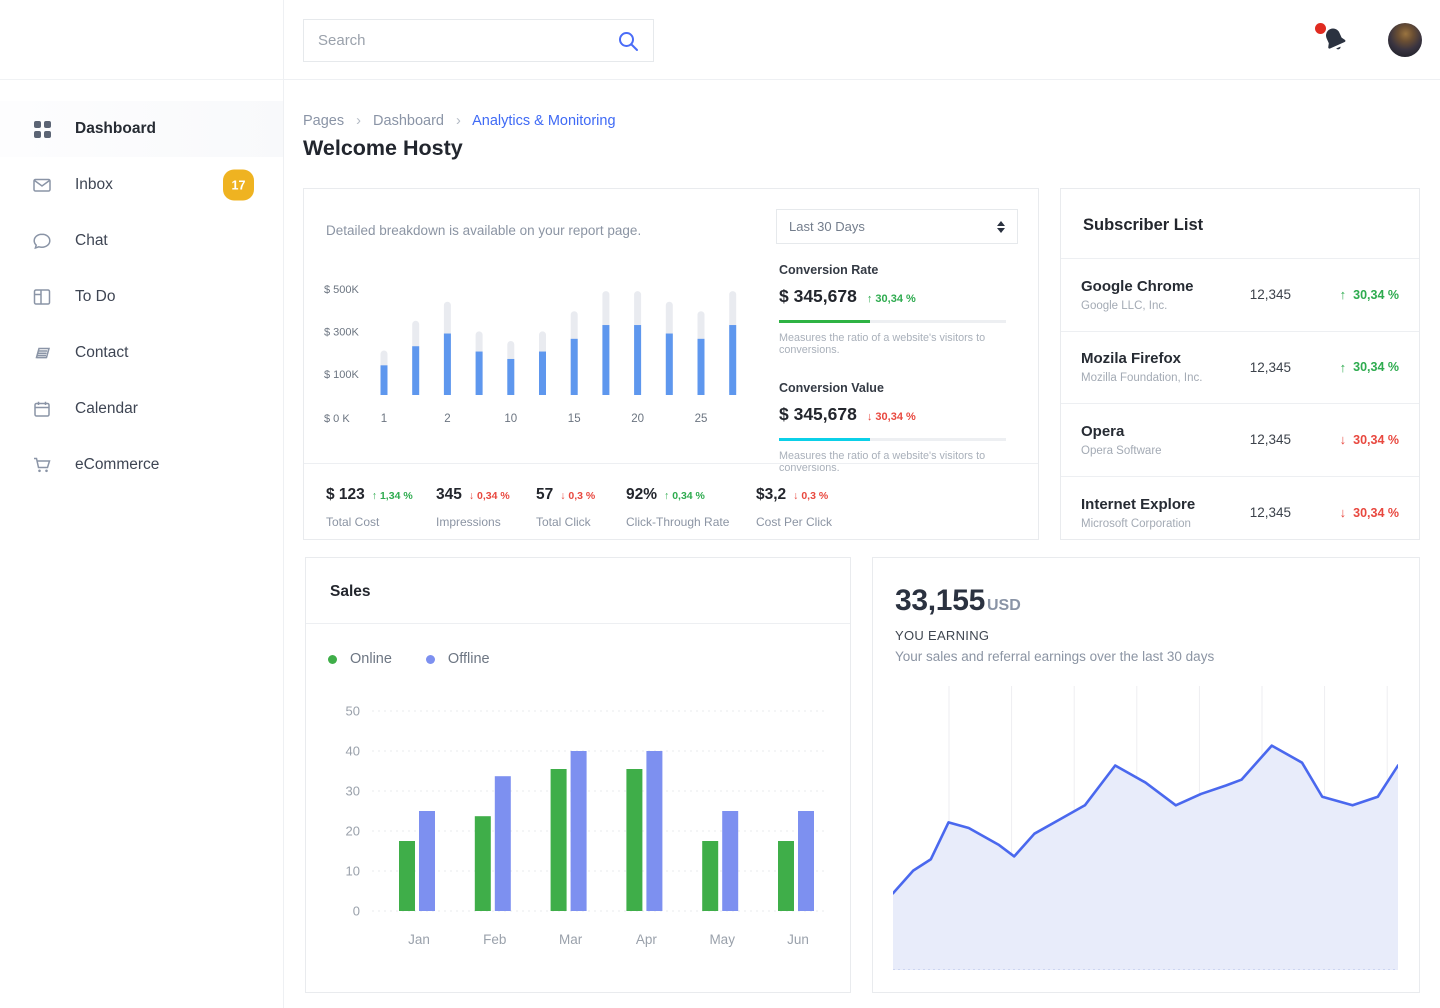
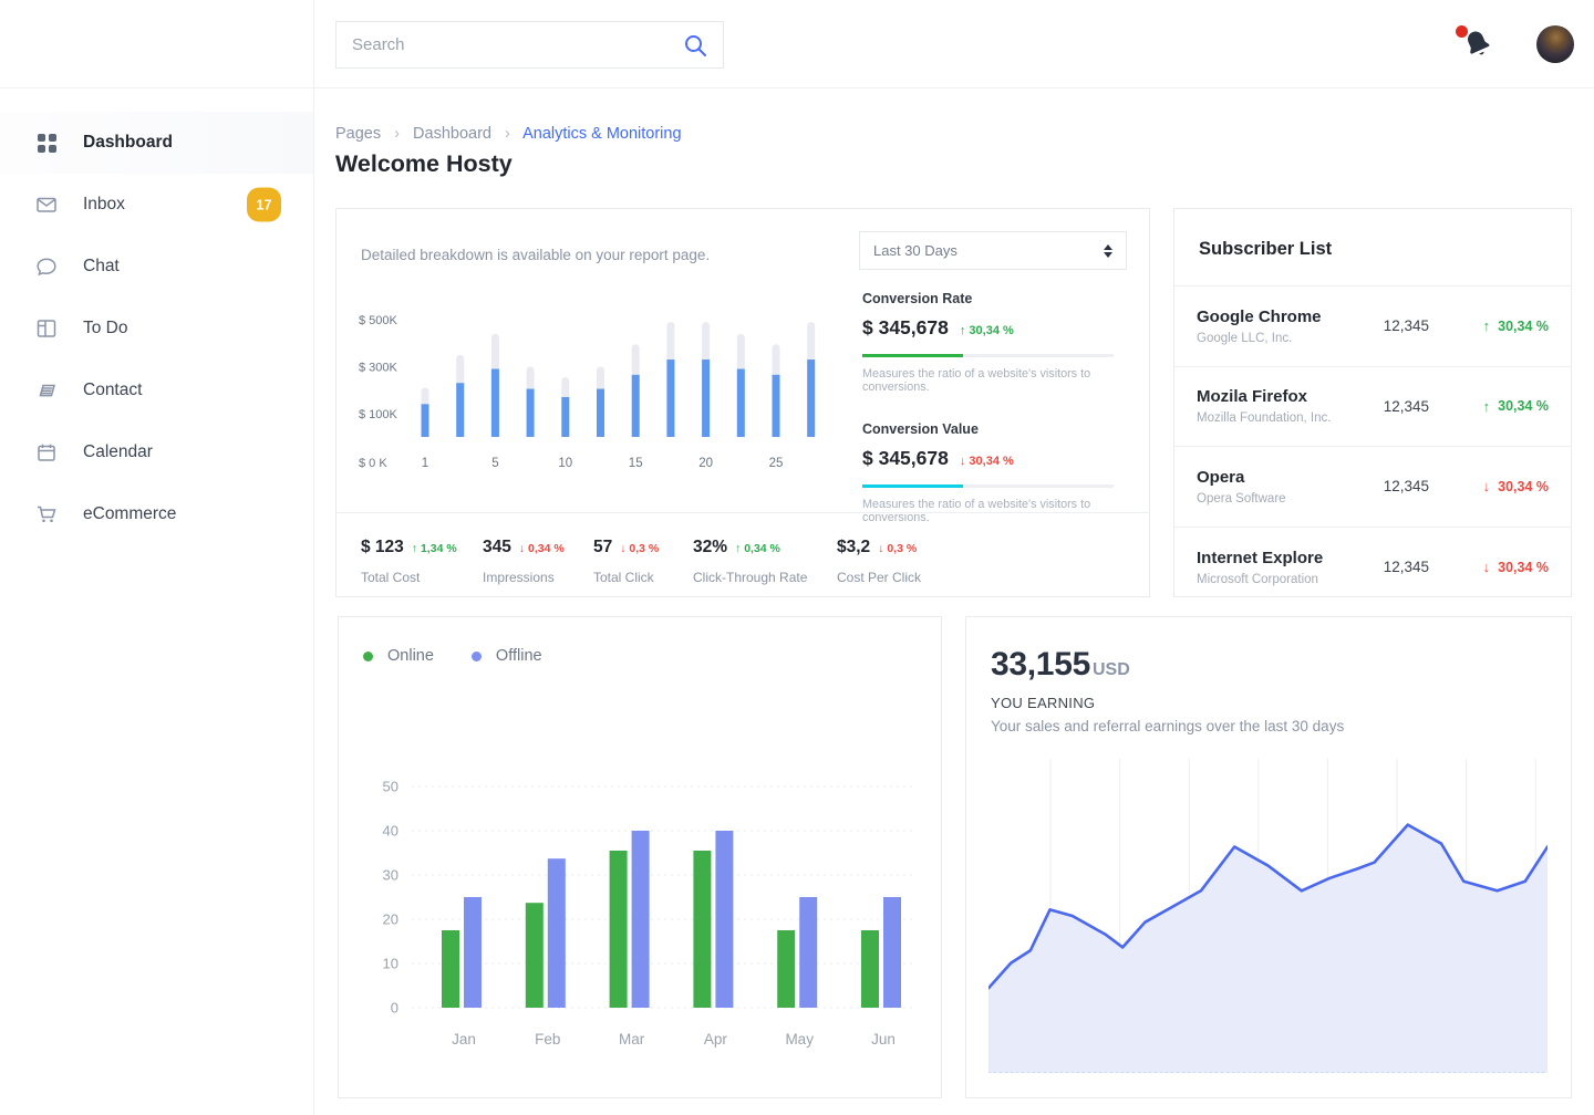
  Dashboard
  Inbox
  17
  Chat
  To Do
  Contact
  Calendar
  eCommerce
  Search
  Pages › Dashboard › Analytics & Monitoring
  Welcome Hosty
  Detailed breakdown is available on your report page.
  Last 30 Days
  $ 500K
  $ 300K
  $ 100K
  $ 0 K
  1
- 2
+ 5
  10
  15
  20
  25
  Conversion Rate
  $ 345,678
  ↑ 30,34 %
  Measures the ratio of a website's visitors to conversions.
  Conversion Value
  $ 345,678
  ↓ 30,34 %
  Measures the ratio of a website's visitors to conversions.
  $ 123
  ↑ 1,34 %
  Total Cost
  345
  ↓ 0,34 %
  Impressions
  57
  ↓ 0,3 %
  Total Click
- 92%
+ 32%
  ↑ 0,34 %
  Click-Through Rate
  $3,2
  ↓ 0,3 %
  Cost Per Click
  Subscriber List
  Google Chrome
  Google LLC, Inc.
  12,345
  ↑
  30,34 %
  Mozila Firefox
  Mozilla Foundation, Inc.
  12,345
  ↑
  30,34 %
  Opera
  Opera Software
  12,345
  ↓
  30,34 %
  Internet Explore
  Microsoft Corporation
  12,345
  ↓
  30,34 %
- Sales
  Online
  Offline
  0
  10
  20
  30
  40
  50
  Jan
  Feb
  Mar
  Apr
  May
  Jun
  33,155
  USD
  YOU EARNING
  Your sales and referral earnings over the last 30 days
